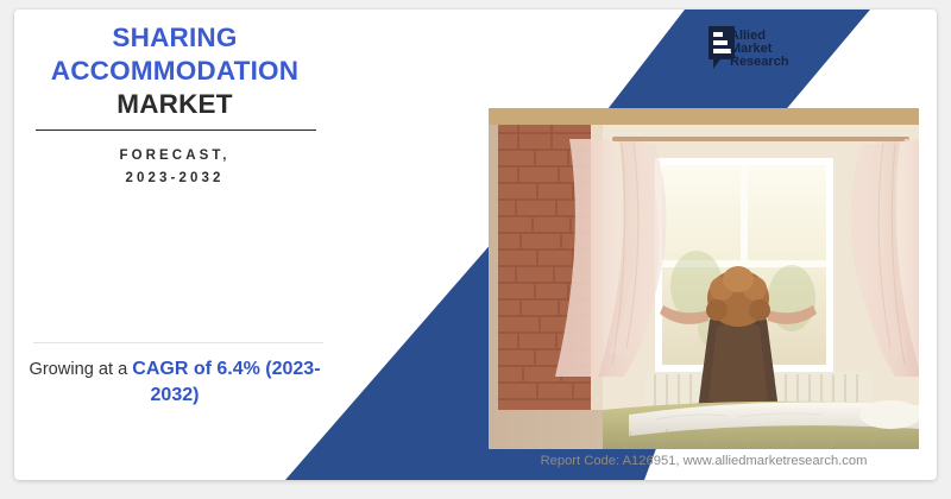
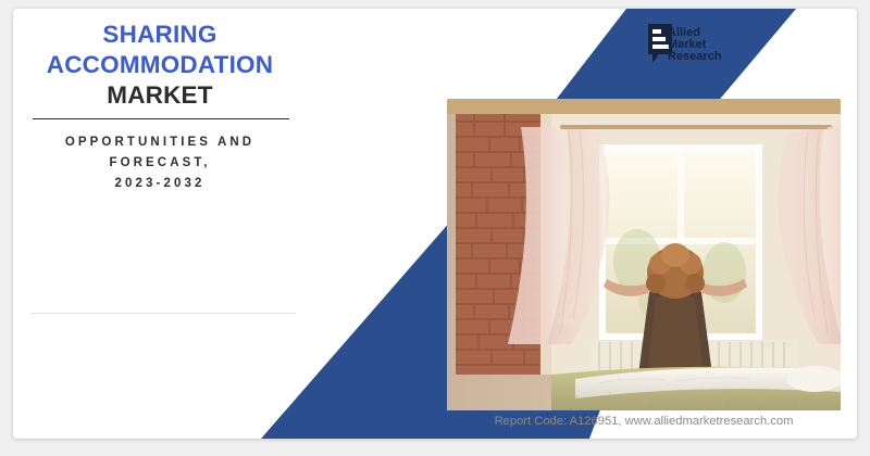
  Allied
  Market
  Research
  SHARING
  ACCOMMODATION
  MARKET
+ OPPORTUNITIES AND
  FORECAST,
  2023-2032
- Growing at a CAGR of 6.4% (2023-2032)
  Report Code: A126951, www.alliedmarketresearch.com
